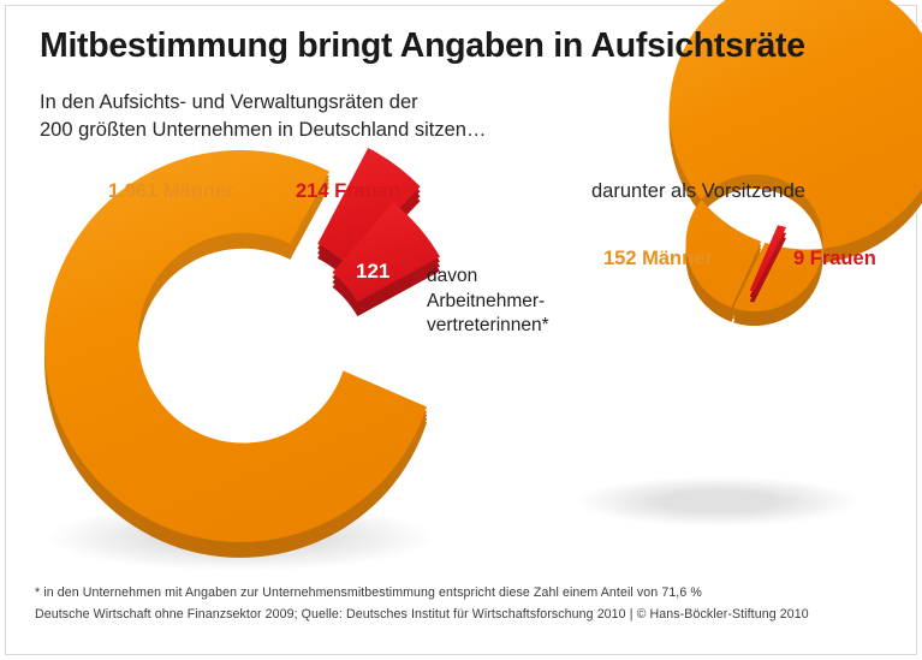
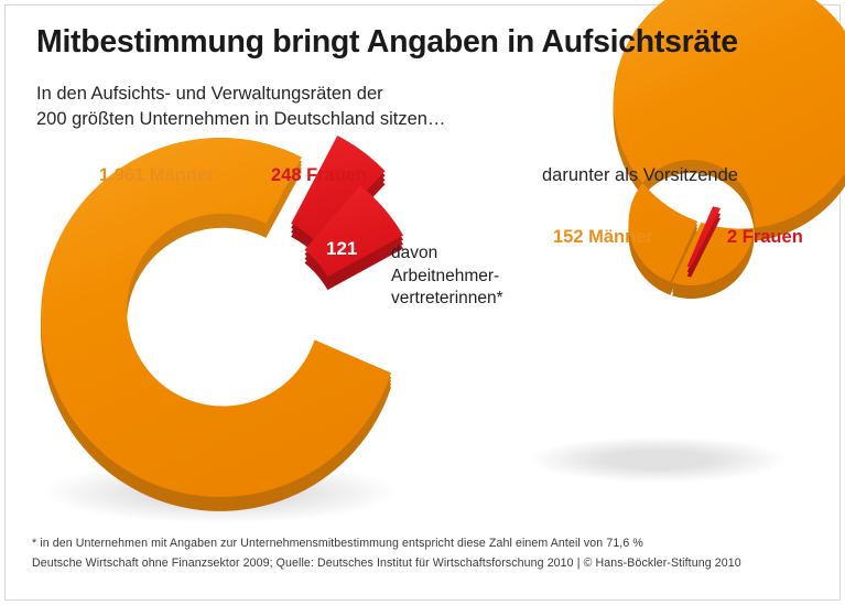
  Mitbestimmung bringt Angaben in Aufsichtsräte
  In den Aufsichts- und Verwaltungsräten der
  200 größten Unternehmen in Deutschland sitzen…
  1.961 Männer
- 214 Frauen
+ 248 Frauen
  121
  davon
  Arbeitnehmer-
  vertreterinnen*
  darunter als Vorsitzende
  152 Männer
- 9 Frauen
+ 2 Frauen
  * in den Unternehmen mit Angaben zur Unternehmensmitbestimmung entspricht diese Zahl einem Anteil von 71,6 %
  Deutsche Wirtschaft ohne Finanzsektor 2009; Quelle: Deutsches Institut für Wirtschaftsforschung 2010 | © Hans-Böckler-Stiftung 2010
